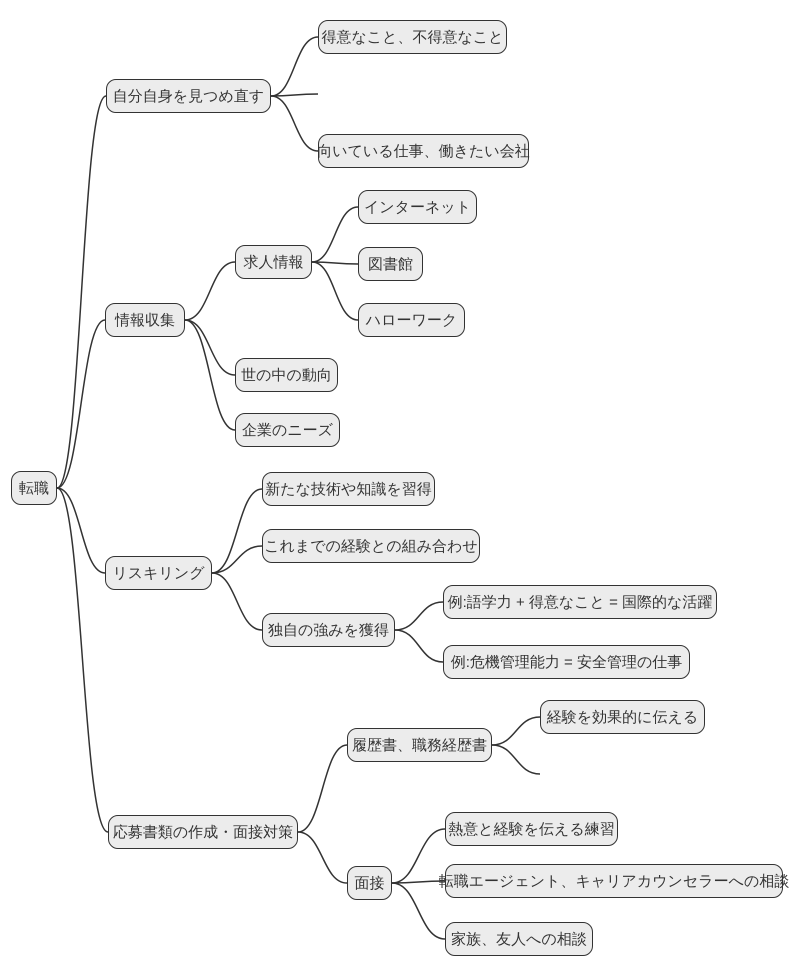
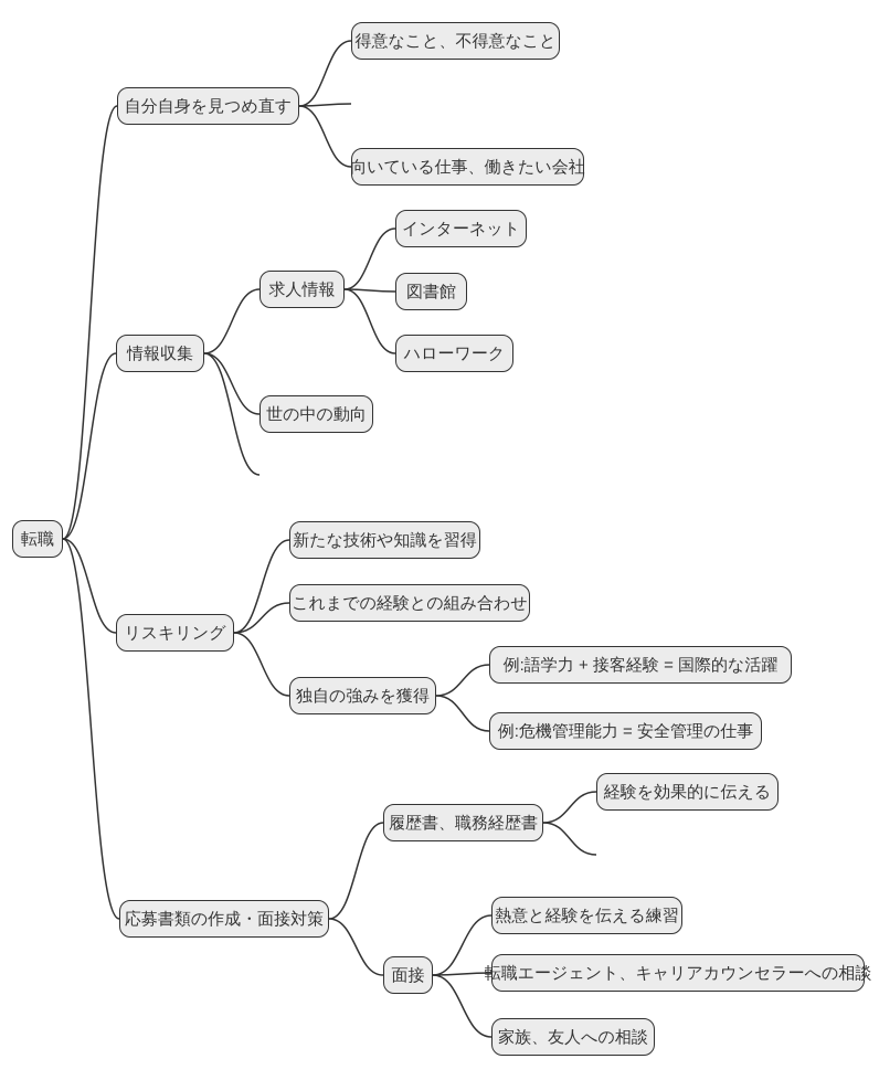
  転職
  自分自身を見つめ直す
  得意なこと、不得意なこと
  向いている仕事、働きたい会社
  情報収集
  求人情報
  インターネット
  図書館
  ハローワーク
  世の中の動向
- 企業のニーズ
  リスキリング
  新たな技術や知識を習得
  これまでの経験との組み合わせ
  独自の強みを獲得
- 例:語学力 + 得意なこと = 国際的な活躍
+ 例:語学力 + 接客経験 = 国際的な活躍
  例:危機管理能力 = 安全管理の仕事
  応募書類の作成・面接対策
  履歴書、職務経歴書
  経験を効果的に伝える
  面接
  熱意と経験を伝える練習
  転職エージェント、キャリアカウンセラーへの相談
  家族、友人への相談
